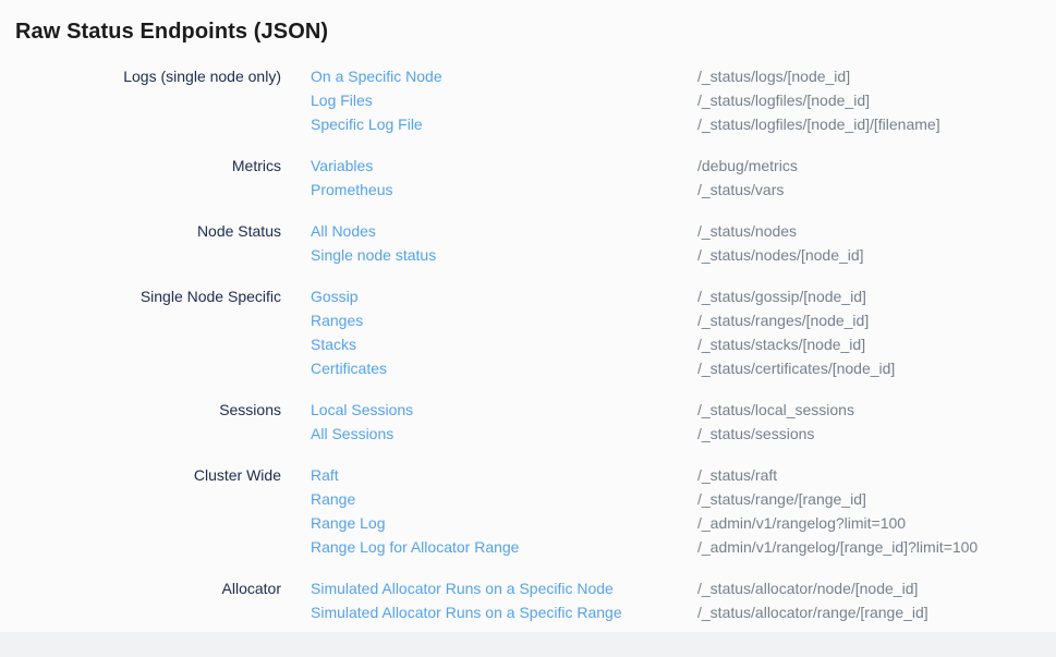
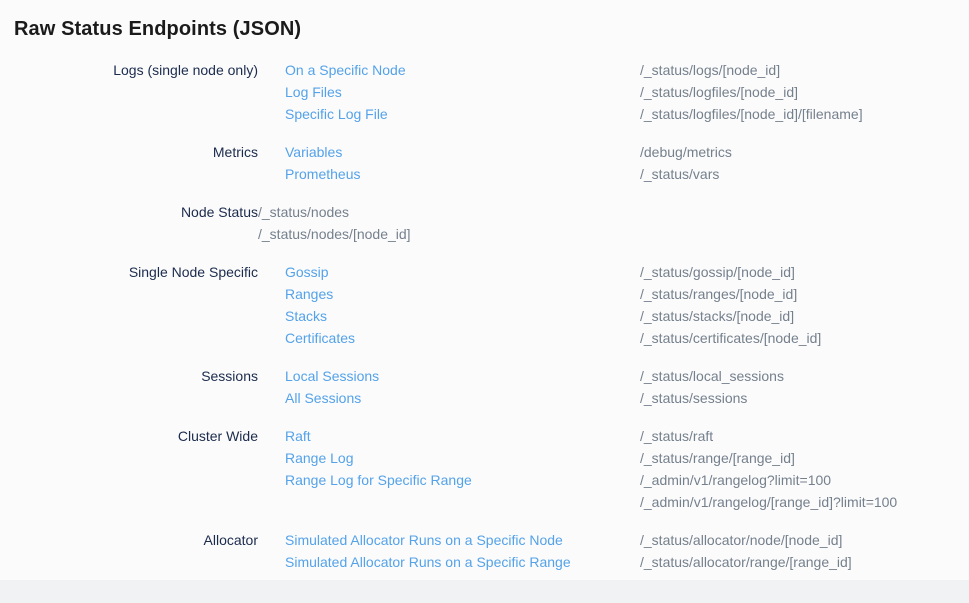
  Raw Status Endpoints (JSON)
  Logs (single node only)
  On a Specific Node
  Log Files
  Specific Log File
  /_status/logs/[node_id]
  /_status/logfiles/[node_id]
  /_status/logfiles/[node_id]/[filename]
  Metrics
  Variables
  Prometheus
  /debug/metrics
  /_status/vars
  Node Status
- All Nodes
- Single node status
  /_status/nodes
  /_status/nodes/[node_id]
  Single Node Specific
  Gossip
  Ranges
  Stacks
  Certificates
  /_status/gossip/[node_id]
  /_status/ranges/[node_id]
  /_status/stacks/[node_id]
  /_status/certificates/[node_id]
  Sessions
  Local Sessions
  All Sessions
  /_status/local_sessions
  /_status/sessions
  Cluster Wide
  Raft
- Range
  Range Log
- Range Log for Allocator Range
+ Range Log for Specific Range
  /_status/raft
  /_status/range/[range_id]
  /_admin/v1/rangelog?limit=100
  /_admin/v1/rangelog/[range_id]?limit=100
  Allocator
  Simulated Allocator Runs on a Specific Node
  Simulated Allocator Runs on a Specific Range
  /_status/allocator/node/[node_id]
  /_status/allocator/range/[range_id]
